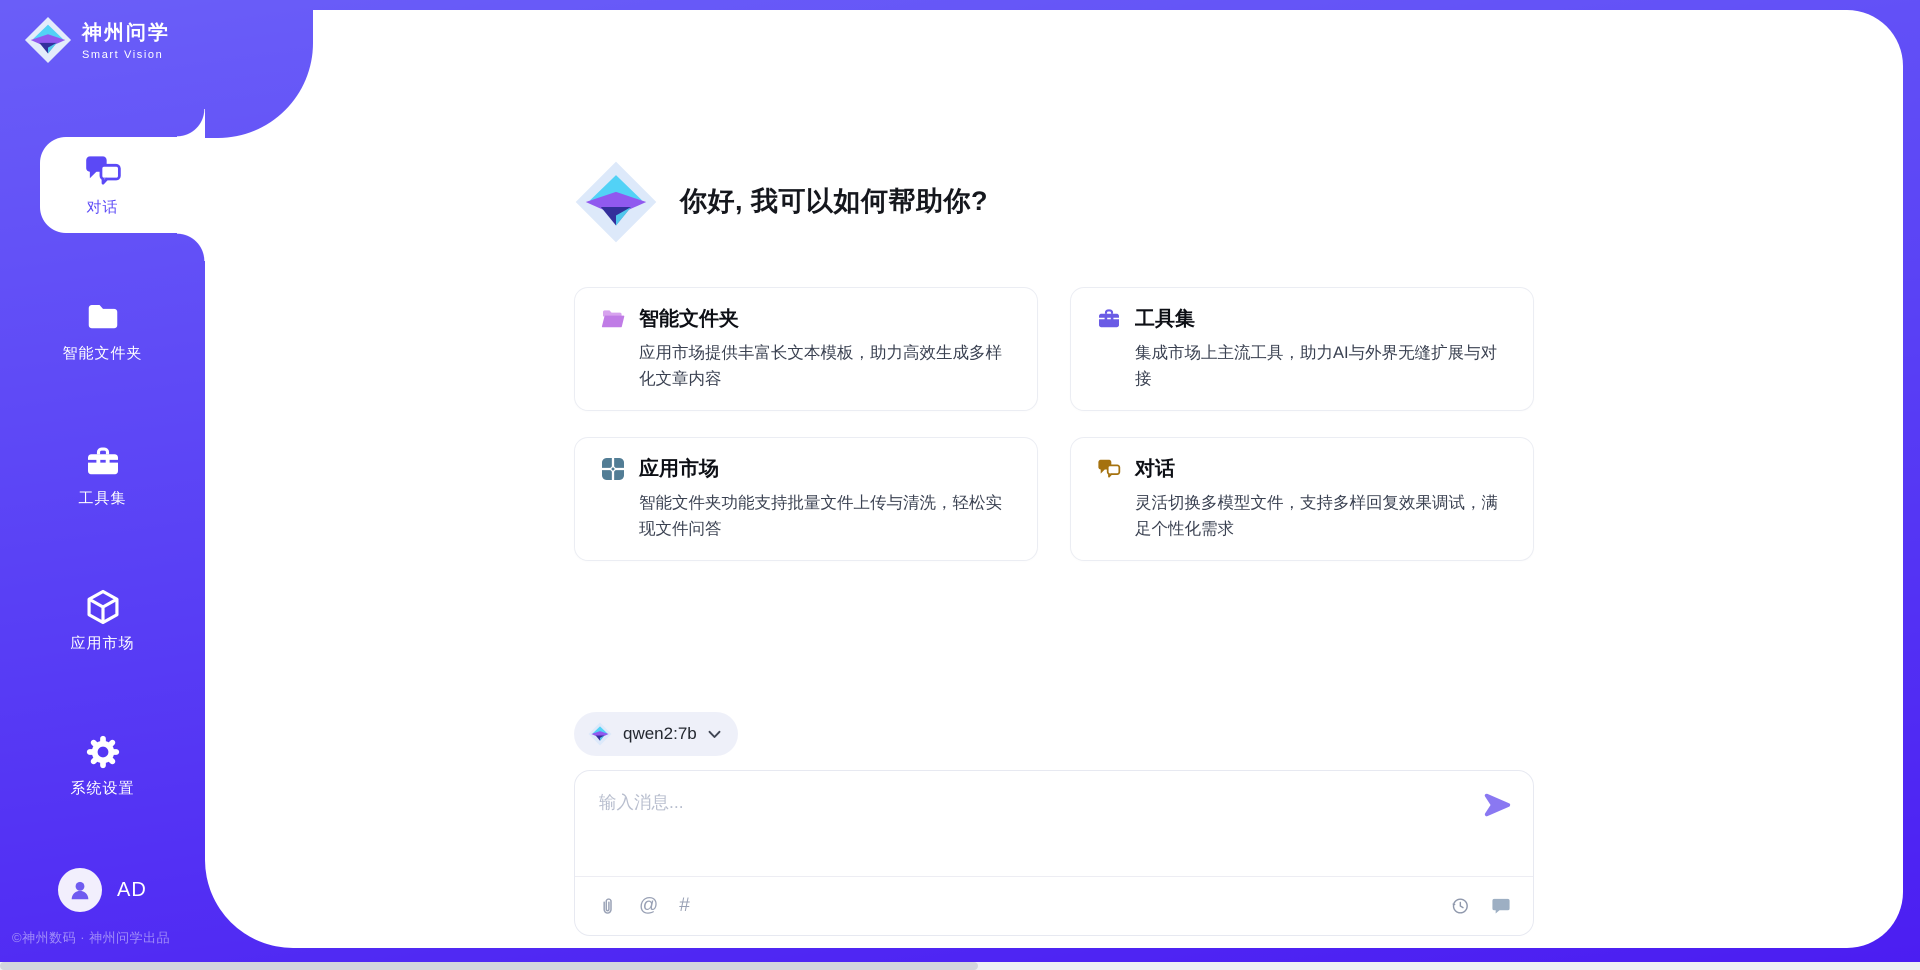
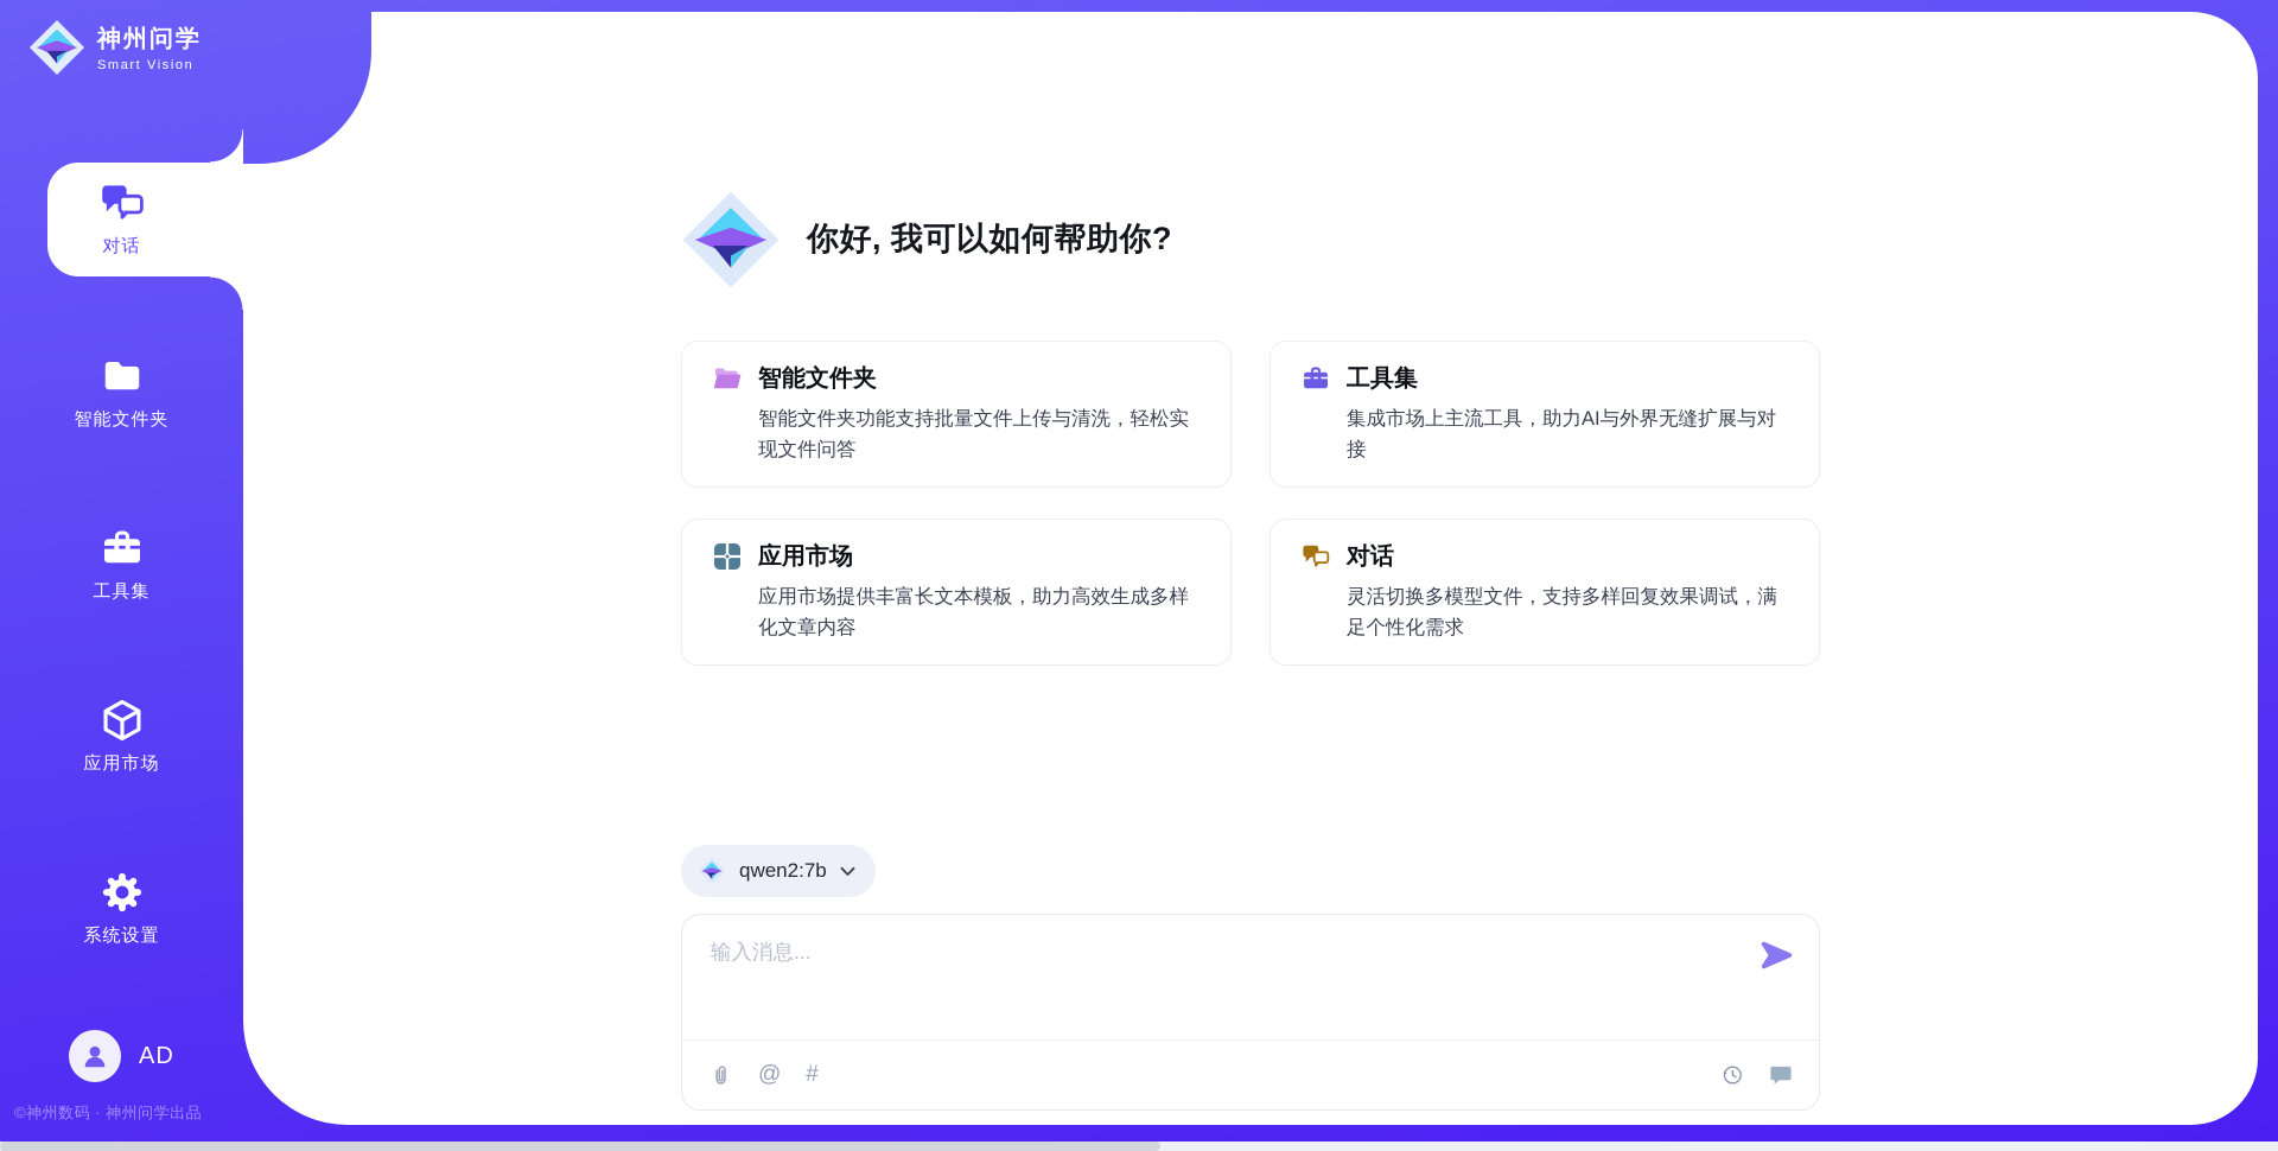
  神州问学
  Smart Vision
  对话
  智能文件夹
  工具集
  应用市场
  系统设置
  AD
  ©神州数码 · 神州问学出品
  你好, 我可以如何帮助你?
  智能文件夹
- 应用市场提供丰富长文本模板，助力高效生成多样化文章内容
+ 智能文件夹功能支持批量文件上传与清洗，轻松实现文件问答
  工具集
  集成市场上主流工具，助力AI与外界无缝扩展与对接
  应用市场
- 智能文件夹功能支持批量文件上传与清洗，轻松实现文件问答
+ 应用市场提供丰富长文本模板，助力高效生成多样化文章内容
  对话
  灵活切换多模型文件，支持多样回复效果调试，满足个性化需求
  qwen2:7b
  输入消息...
  @
  #
